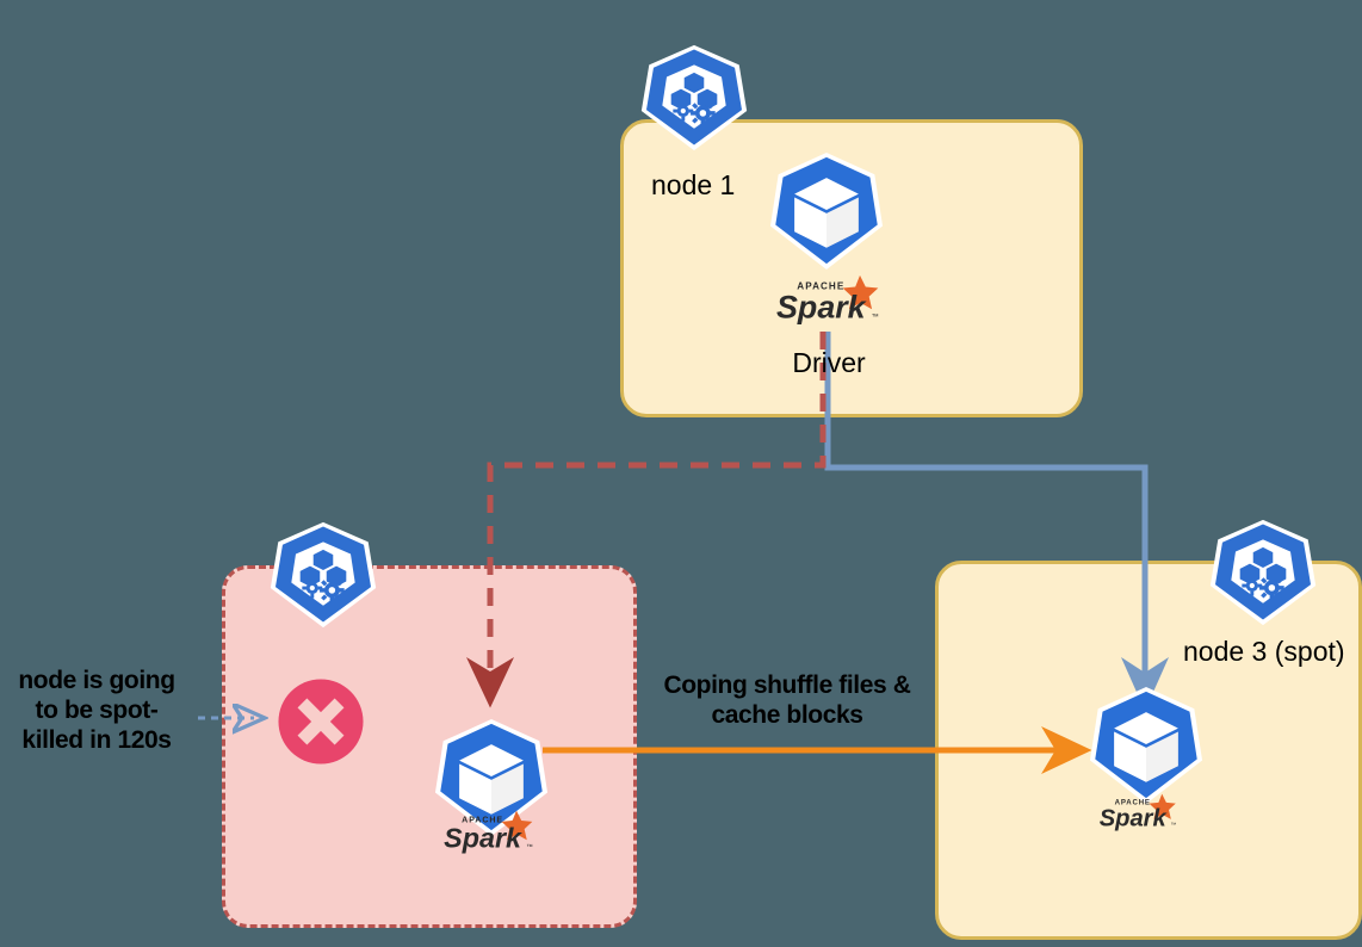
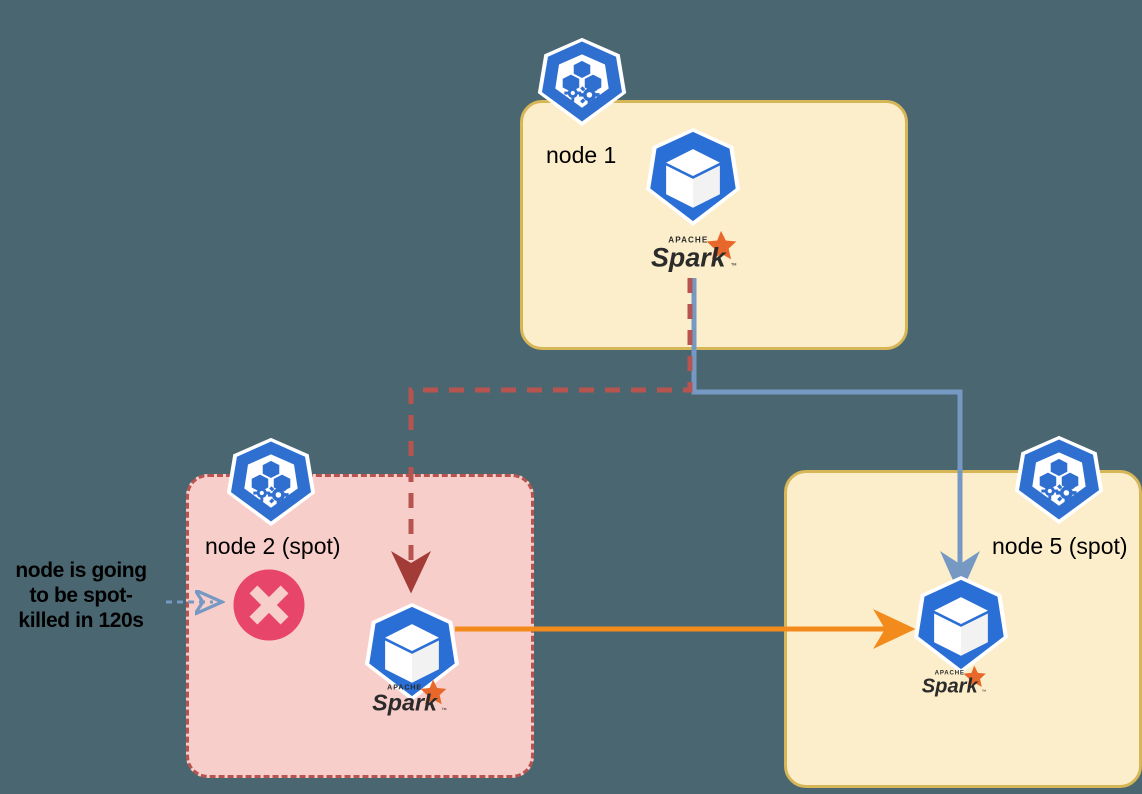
  APACHE
  Spark
  APACHE
  Spark
  Spark
  node 1
+ node 2 (spot)
- node 3 (spot)
+ node 5 (spot)
- Driver
- Coping shuffle files &
- cache blocks
  node is going
  to be spot-
  killed in 120s
